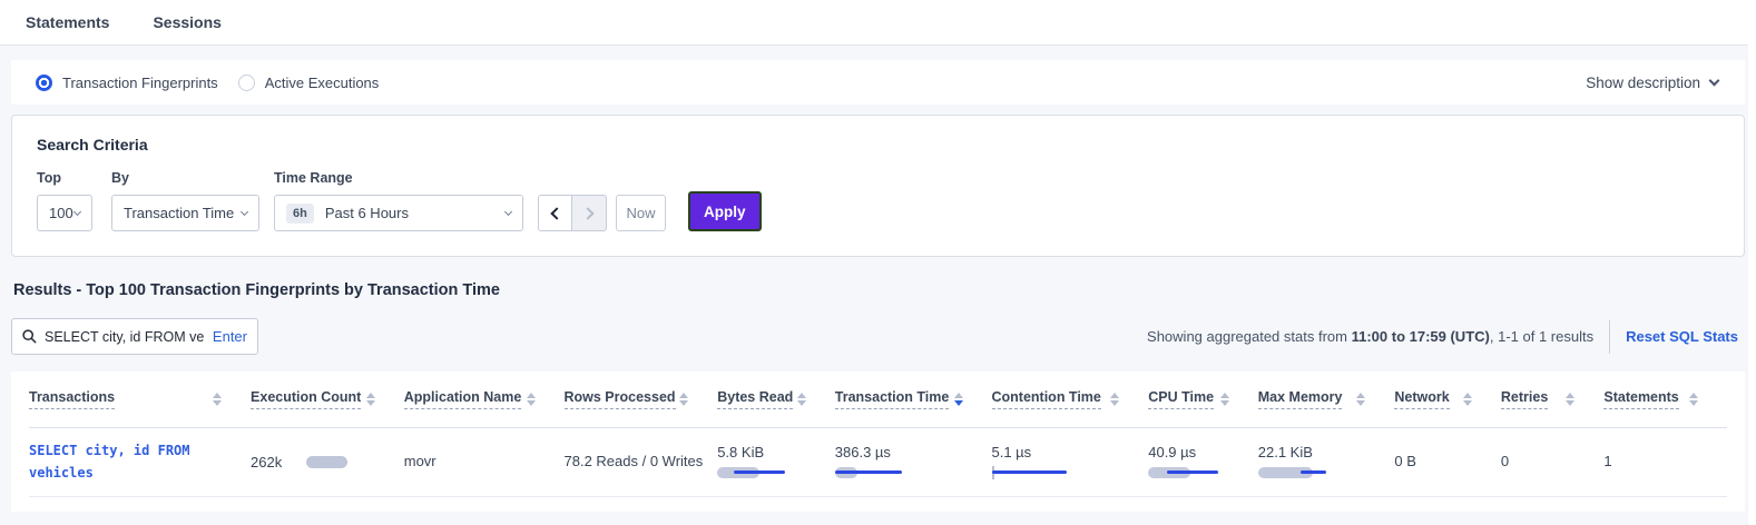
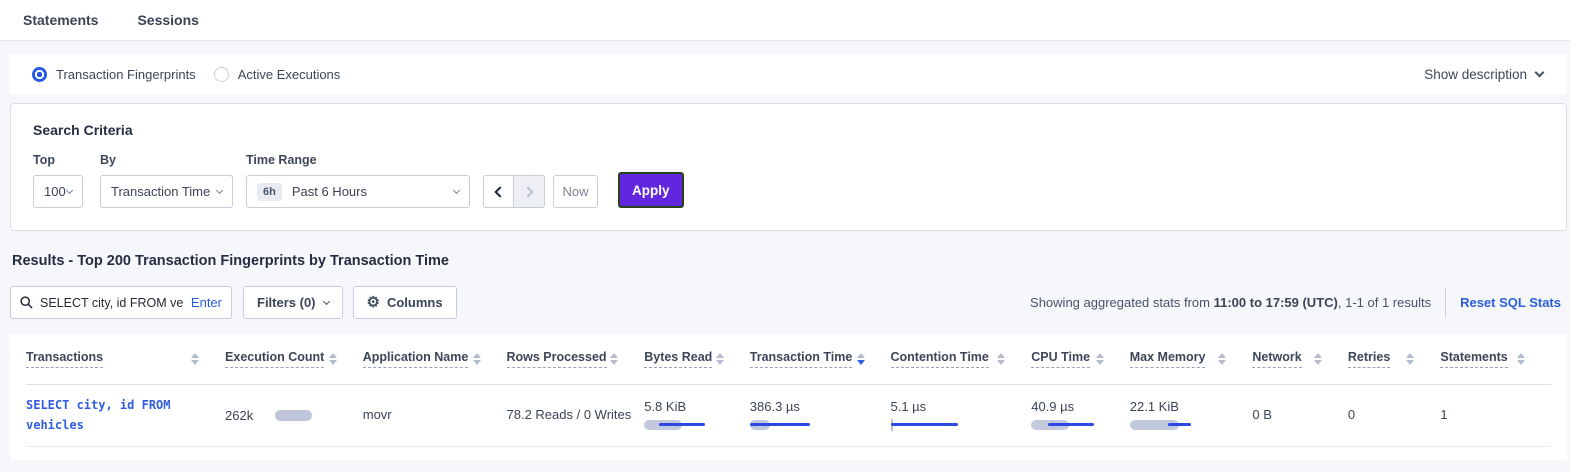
  Statements
  Sessions
  Transaction Fingerprints
  Active Executions
  Show description
  Search Criteria
  Top
  100
  By
  Transaction Time
  Time Range
  6h
  Past 6 Hours
  Now
  Apply
- Results - Top 100 Transaction Fingerprints by Transaction Time
+ Results - Top 200 Transaction Fingerprints by Transaction Time
  SELECT city, id FROM ve
  Enter
+ Filters (0)
+ ⚙
+ Columns
  Showing aggregated stats from 11:00 to 17:59 (UTC), 1-1 of 1 results
  Reset SQL Stats
  Transactions	Execution Count	Application Name	Rows Processed	Bytes Read	Transaction Time	Contention Time	CPU Time	Max Memory	Network	Retries	Statements
  SELECT city, id FROM vehicles	262k	movr	78.2 Reads / 0 Writes	5.8 KiB	386.3 µs	5.1 µs	40.9 µs	22.1 KiB	0 B	0	1
